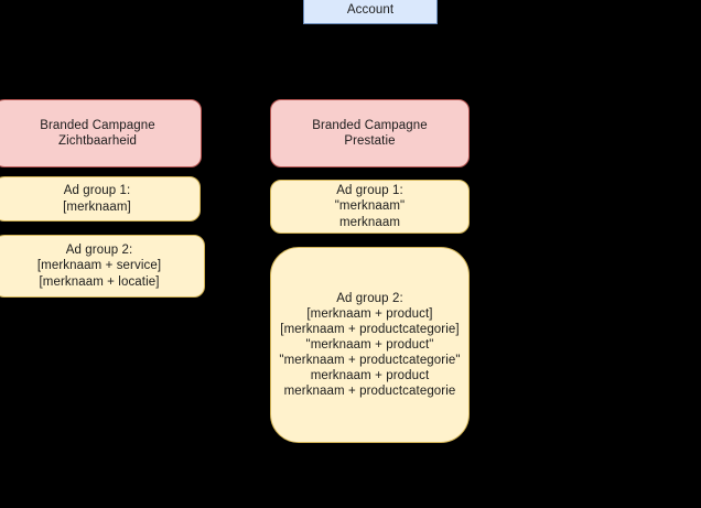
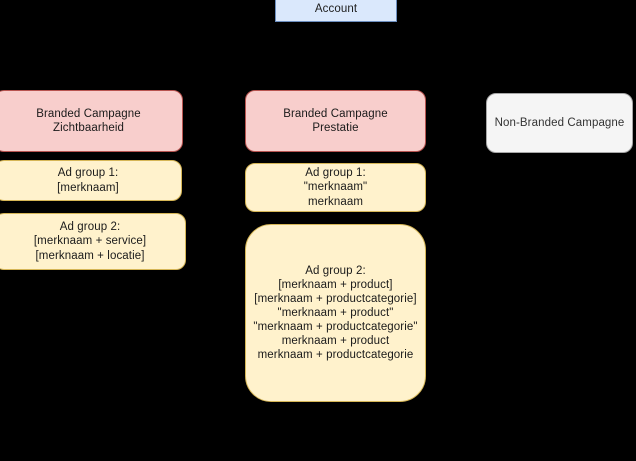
  Account
  Branded Campagne
  Zichtbaarheid
  Ad group 1:
  [merknaam]
  Ad group 2:
  [merknaam + service]
  [merknaam + locatie]
  Branded Campagne
  Prestatie
  Ad group 1:
  "merknaam"
  merknaam
  Ad group 2:
  [merknaam + product]
  [merknaam + productcategorie]
  "merknaam + product"
  "merknaam + productcategorie"
  merknaam + product
  merknaam + productcategorie
+ Non-Branded Campagne
